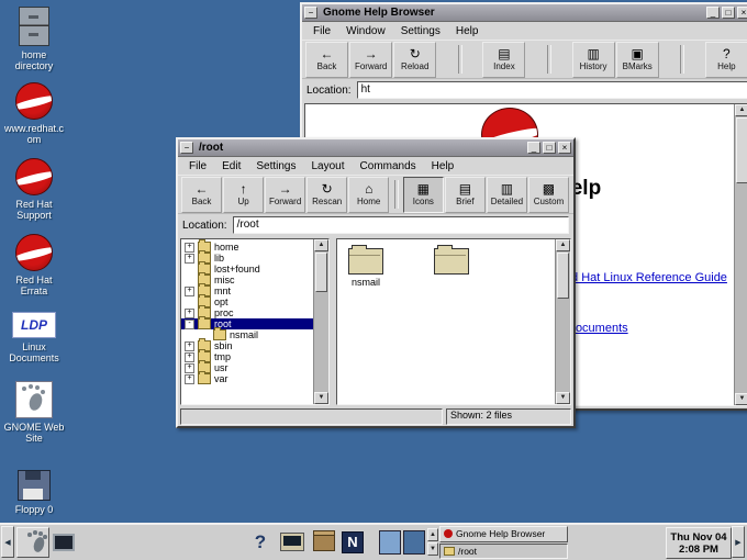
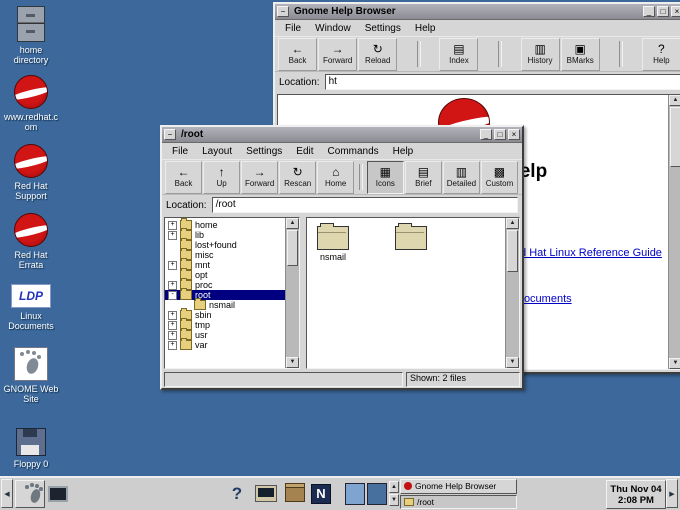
  home directory
  www.redhat.com
  Red Hat Support
  Red Hat Errata
  LDP
  Linux Documents
  GNOME Web Site
  Floppy 0
  −
  Gnome Help Browser
  _
  □
  ×
  File
  Window
  Settings
  Help
  ←
  Back
  →
  Forward
  ↻
  Reload
  ▤
  Index
  ▥
  History
  ▣
  BMarks
  ?
  Help
  Location:
  ht
  elp
  Hat Linux Reference Guide
  ocuments
  −
  /root
  _
  □
  ×
  File
- Edit
+ Layout
  Settings
- Layout
+ Edit
  Commands
  Help
  ←
  Back
  ↑
  Up
  →
  Forward
  ↻
  Rescan
  ⌂
  Home
  ▦
  Icons
  ▤
  Brief
  ▥
  Detailed
  ▩
  Custom
  Location:
  /root
  home
  lib
  lost+found
  misc
  mnt
  opt
  proc
  root
  nsmail
  sbin
  tmp
  usr
  var
  nsmail
  Shown: 2 files
  ?
  N
  Gnome Help Browser
  /root
  Thu Nov 04
  2:08 PM
